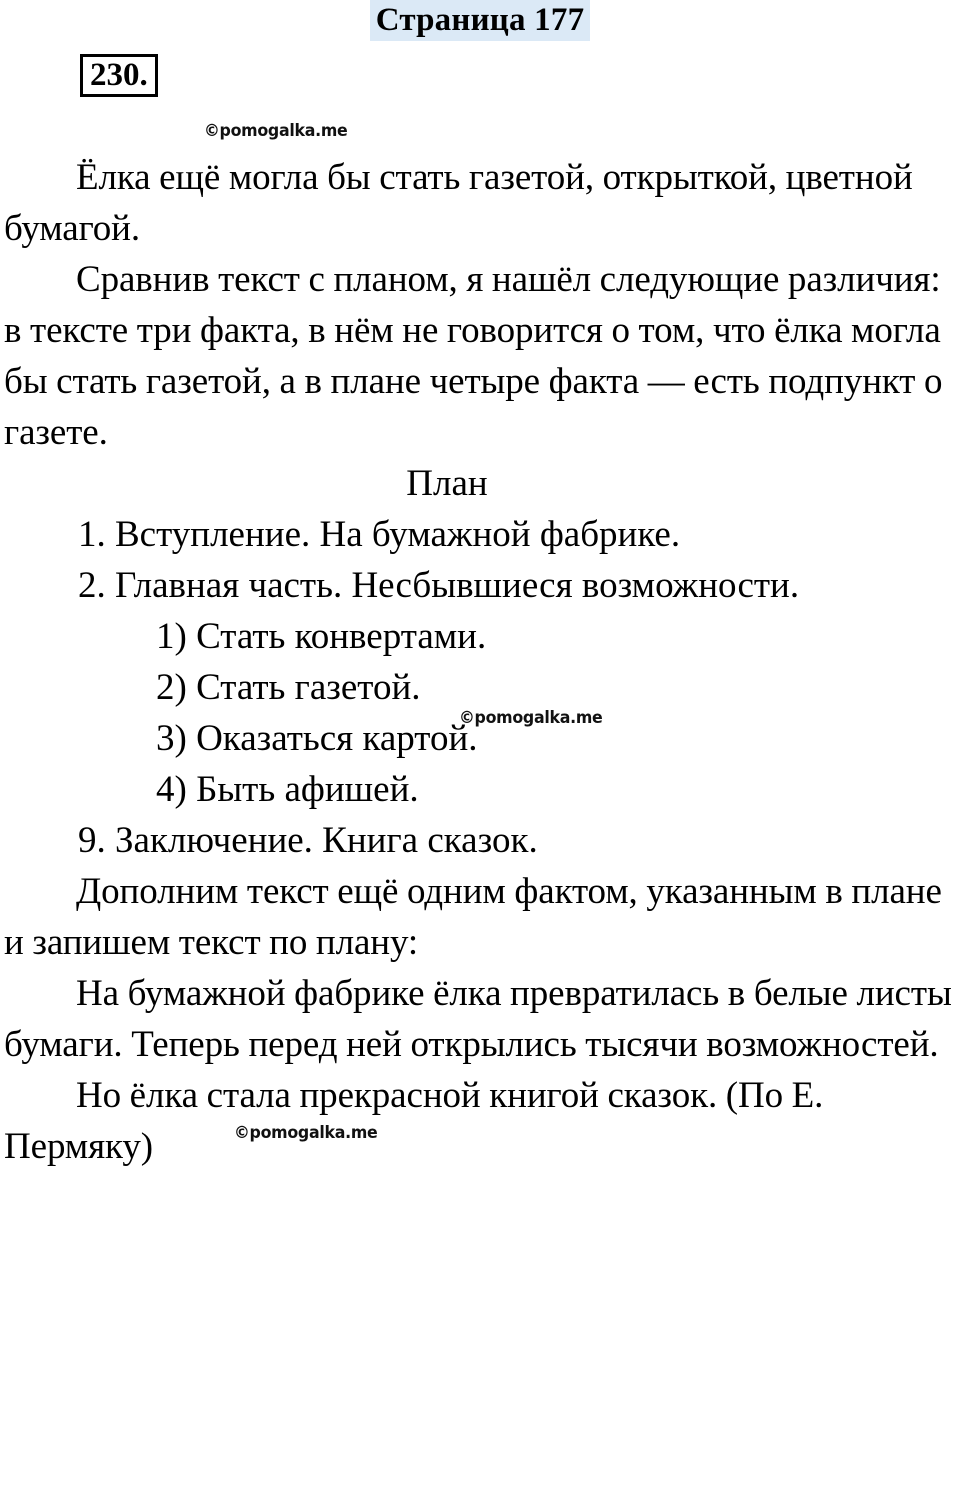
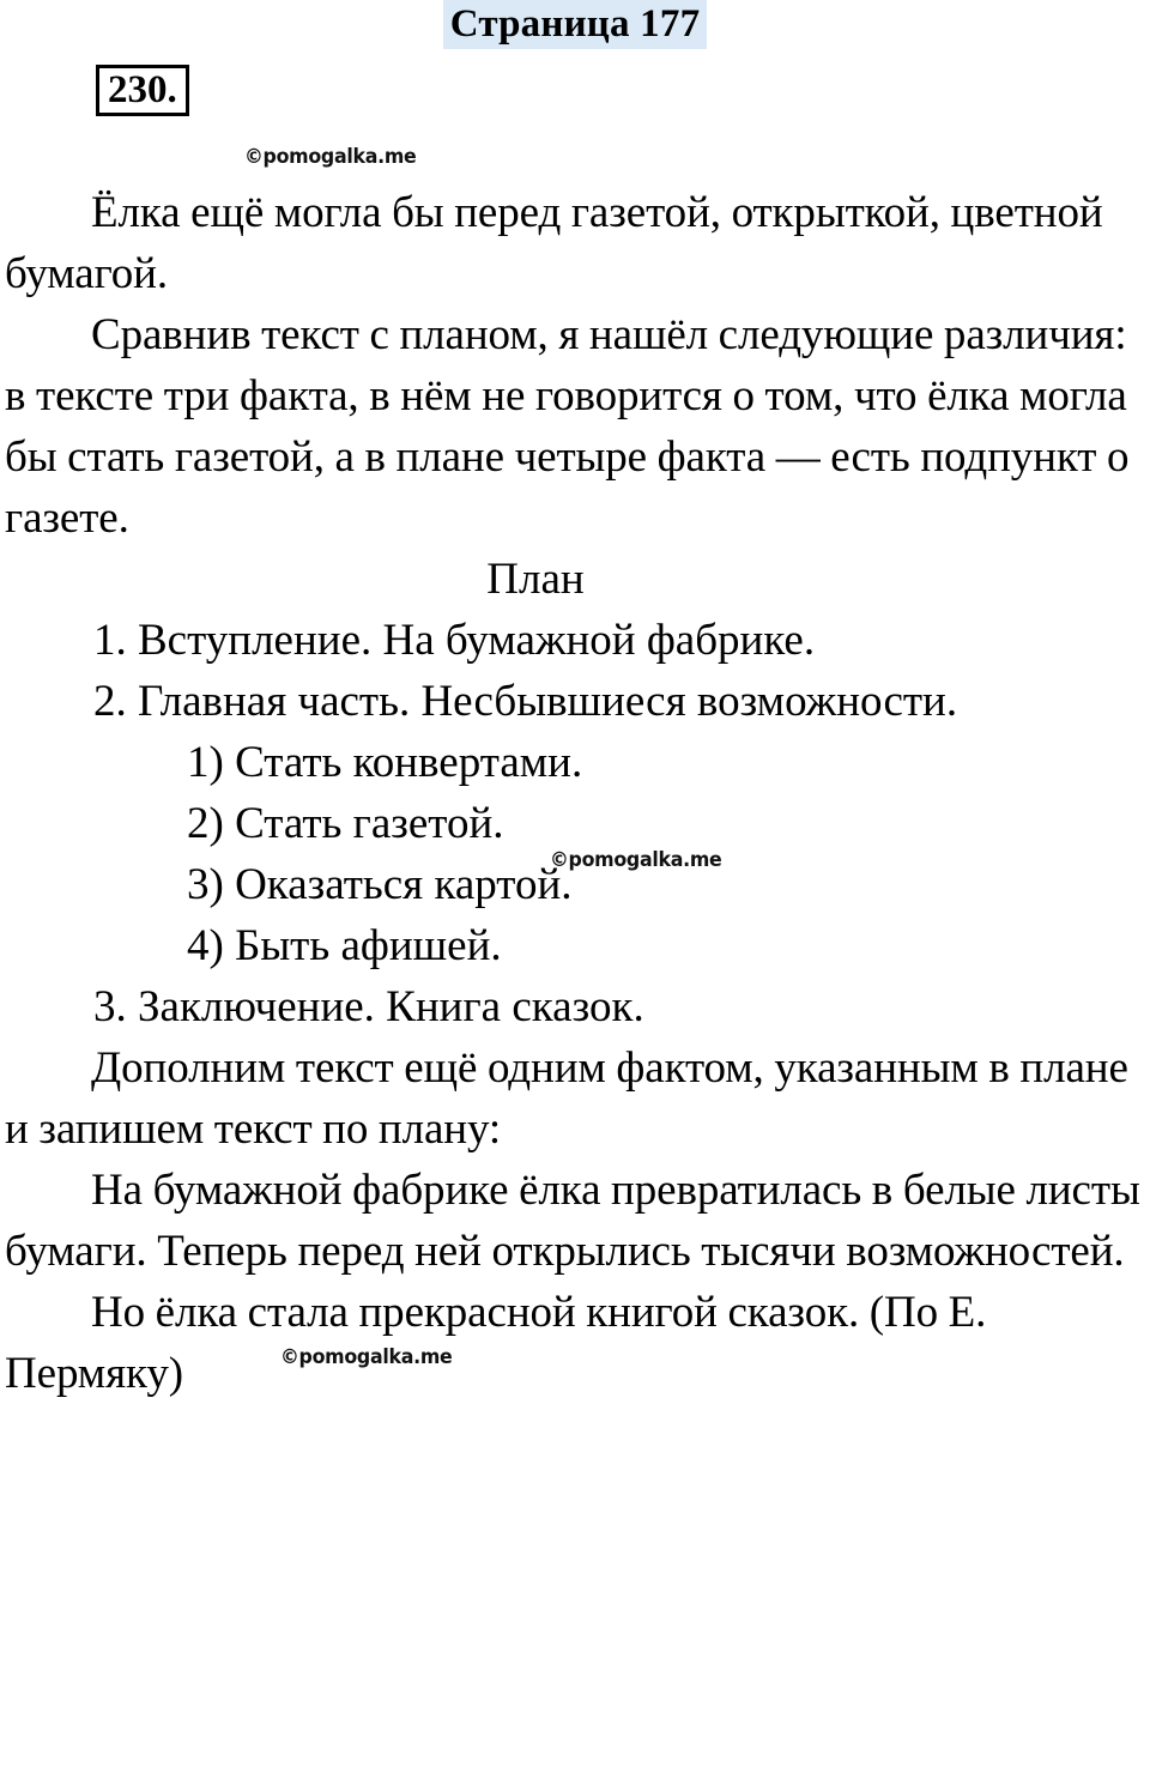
  Страница 177
  230.
  ©pomogalka.me
  ©pomogalka.me
  ©pomogalka.me
- Ёлка ещё могла бы стать газетой, открыткой, цветной бумагой.
+ Ёлка ещё могла бы перед газетой, открыткой, цветной бумагой.
  Сравнив текст с планом, я нашёл следующие различия: в тексте три факта, в нём не говорится о том, что ёлка могла бы стать газетой, а в плане четыре факта — есть подпункт о газете.
  План
  1. Вступление. На бумажной фабрике.
  2. Главная часть. Несбывшиеся возможности.
  1) Стать конвертами.
  2) Стать газетой.
  3) Оказаться картой.
  4) Быть афишей.
- 9. Заключение. Книга сказок.
+ 3. Заключение. Книга сказок.
  Дополним текст ещё одним фактом, указанным в плане и запишем текст по плану:
  На бумажной фабрике ёлка превратилась в белые листы бумаги. Теперь перед ней открылись тысячи возможностей.
  Но ёлка стала прекрасной книгой сказок. (По Е. Пермяку)
